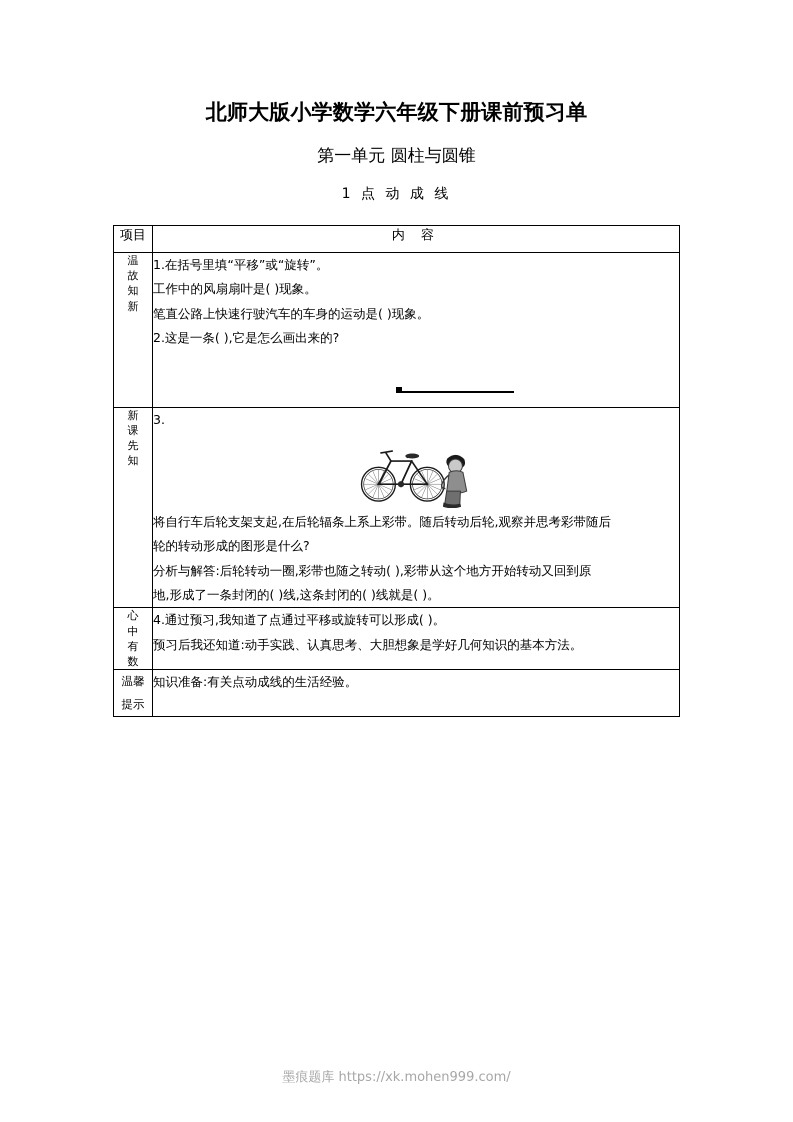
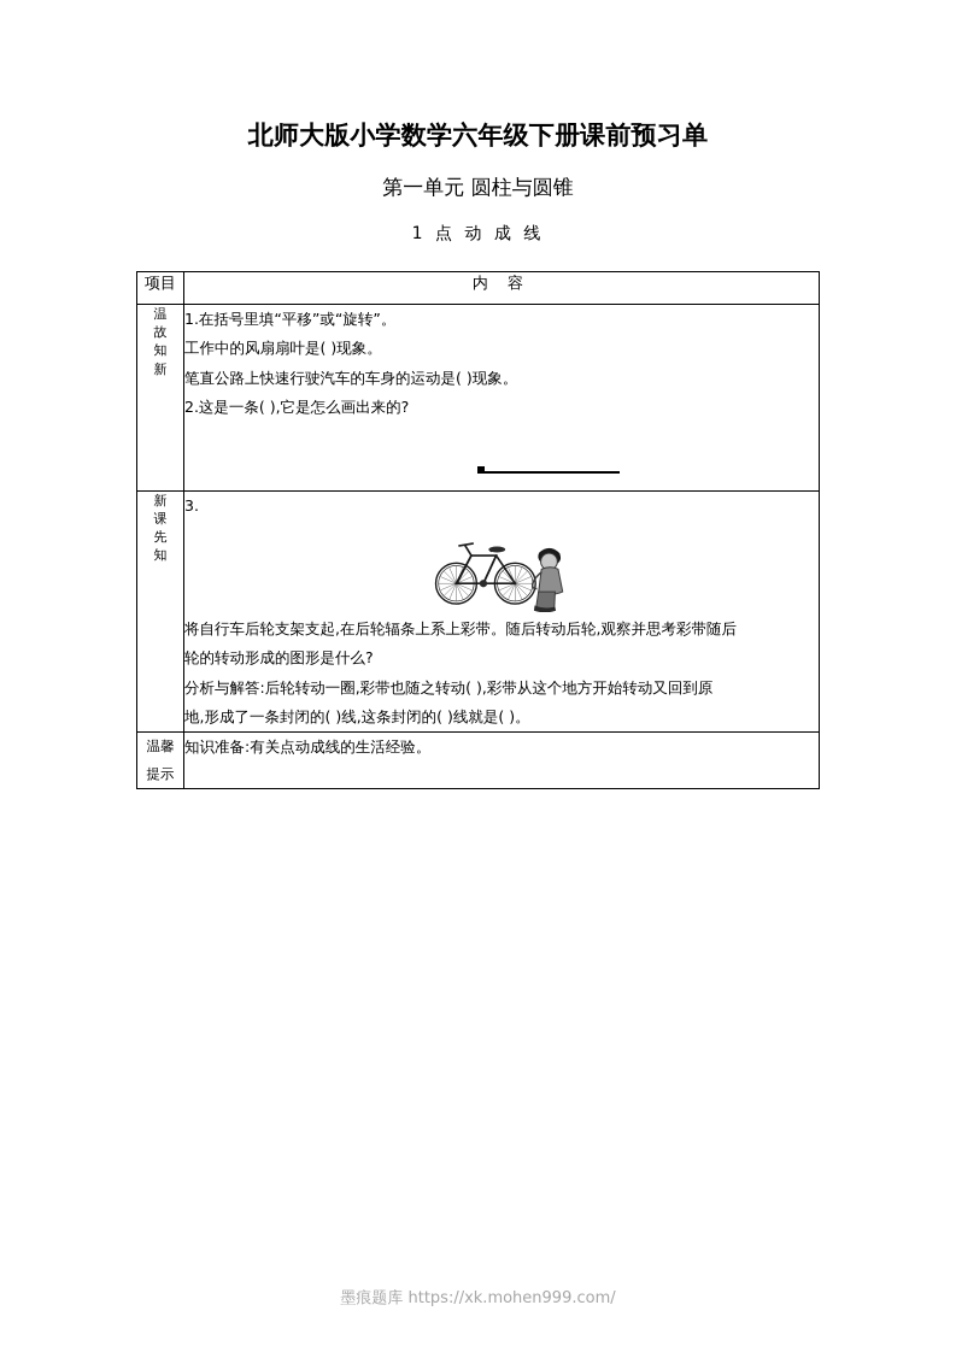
  北师大版小学数学六年级下册课前预习单
  第一单元 圆柱与圆锥
  1 点 动 成 线
  项目	内 容
  温 故 知 新	1.在括号里填“平移”或“旋转”。 工作中的风扇扇叶是( )现象。 笔直公路上快速行驶汽车的车身的运动是( )现象。 2.这是一条( ),它是怎么画出来的?
  新 课 先 知	3. 将自行车后轮支架支起,在后轮辐条上系上彩带。随后转动后轮,观察并思考彩带随后 轮的转动形成的图形是什么? 分析与解答:后轮转动一圈,彩带也随之转动( ),彩带从这个地方开始转动又回到原 地,形成了一条封闭的( )线,这条封闭的( )线就是( )。
- 心 中 有 数	4.通过预习,我知道了点通过平移或旋转可以形成( )。 预习后我还知道:动手实践、认真思考、大胆想象是学好几何知识的基本方法。
  温馨 提示	知识准备:有关点动成线的生活经验。
  墨痕题库 https://xk.mohen999.com/
